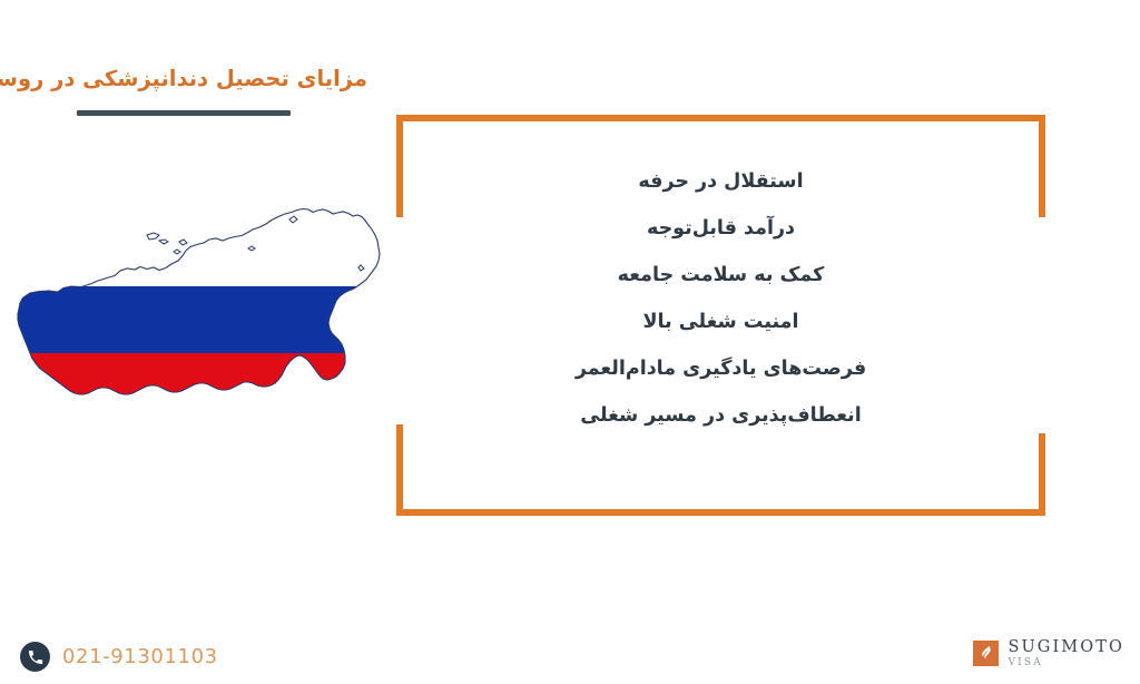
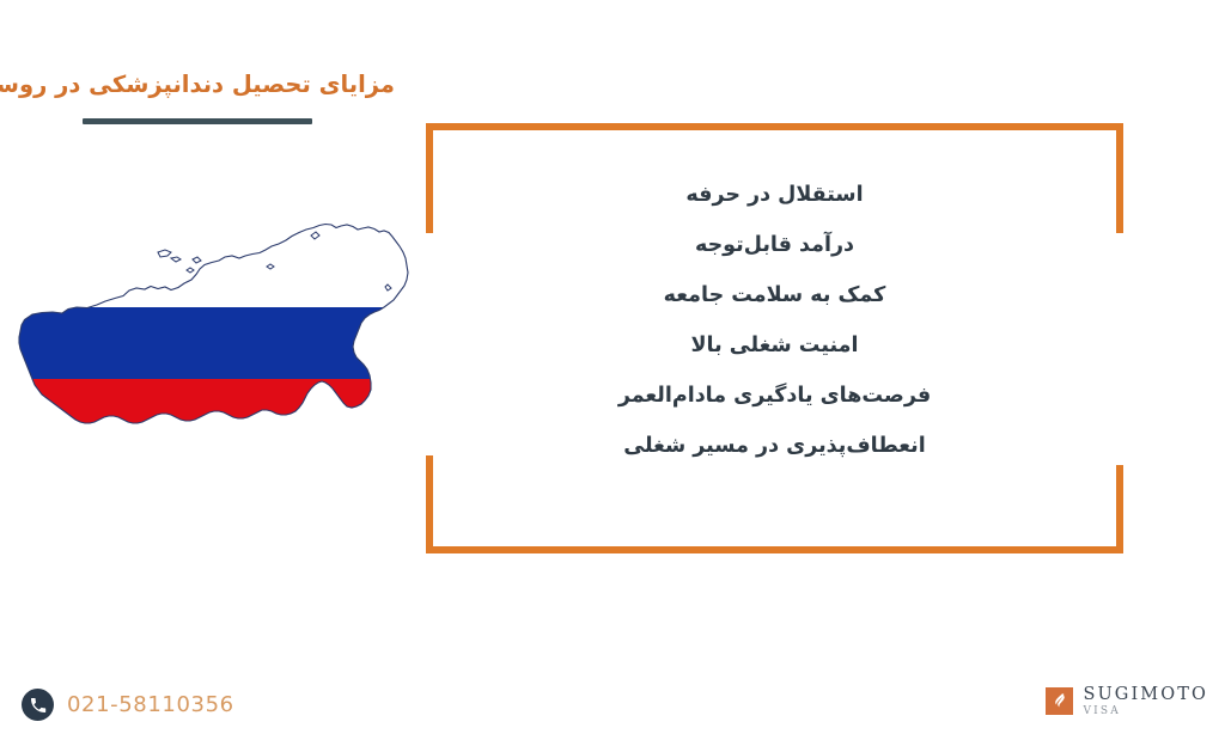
  مزایای تحصیل دندانپزشکی در روس
  استقلال در حرفه
  درآمد قابل‌توجه
  کمک به سلامت جامعه
  امنیت شغلی بالا
  فرصت‌های یادگیری مادام‌العمر
  انعطاف‌پذیری در مسیر شغلی
- 021-91301103
+ 021-58110356
  SUGIMOTO
  VISA
